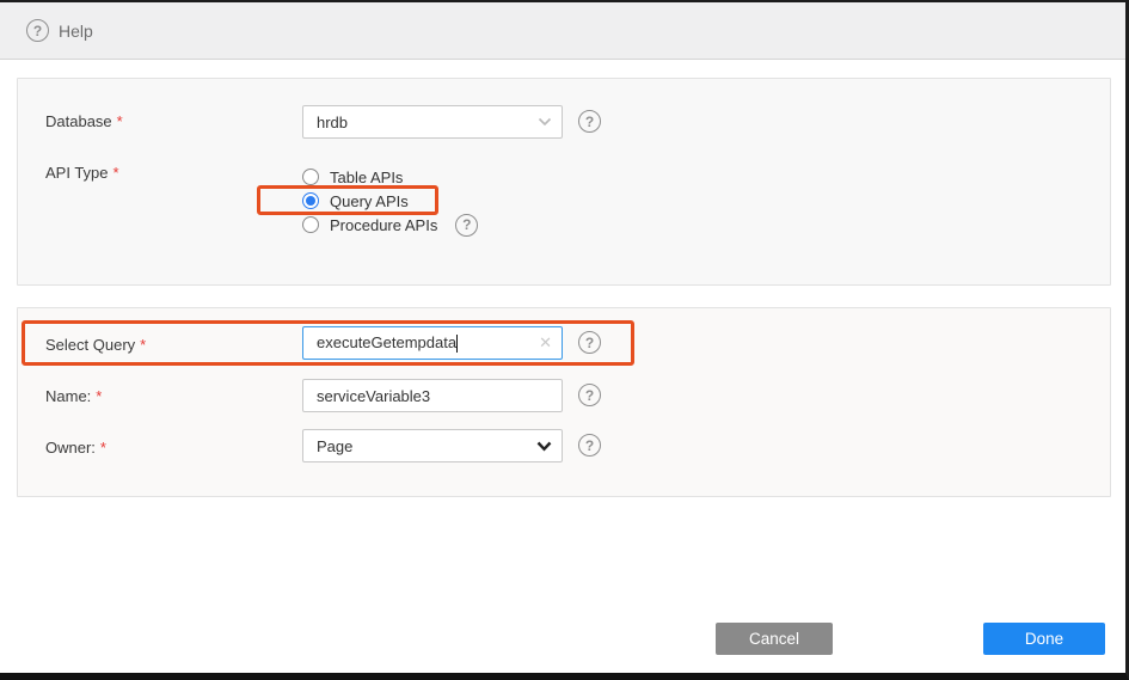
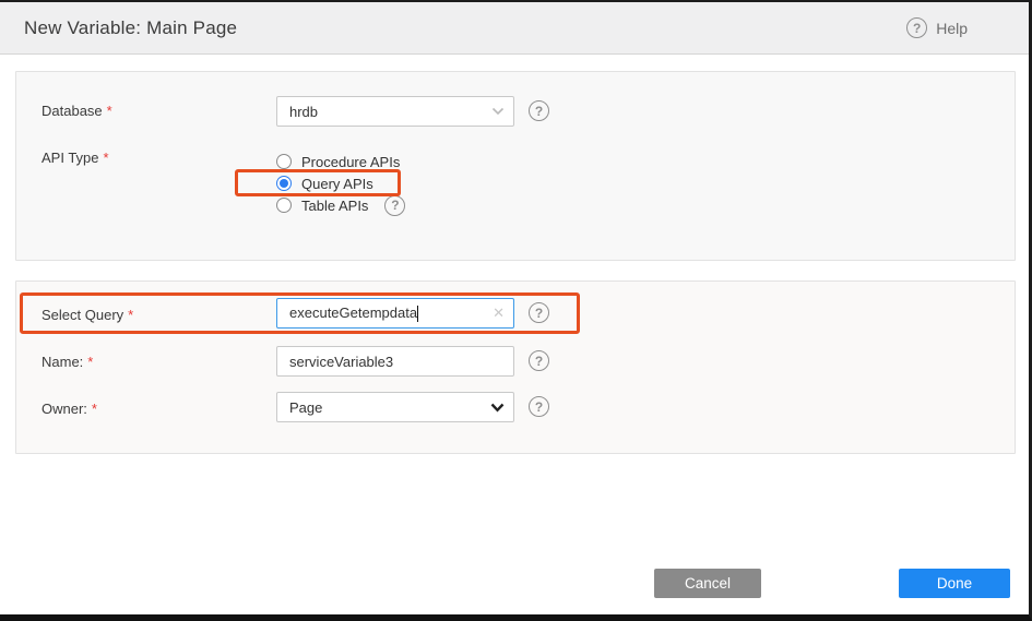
+ New Variable: Main Page
  ?
  Help
  Database *
  hrdb
  ?
  API Type *
- Table APIs
+ Procedure APIs
  Query APIs
- Procedure APIs
+ Table APIs
  ?
  Select Query *
  executeGetempdata
  ✕
  ?
  Name: *
  serviceVariable3
  ?
  Owner: *
  Page
  ?
  Cancel
  Done
